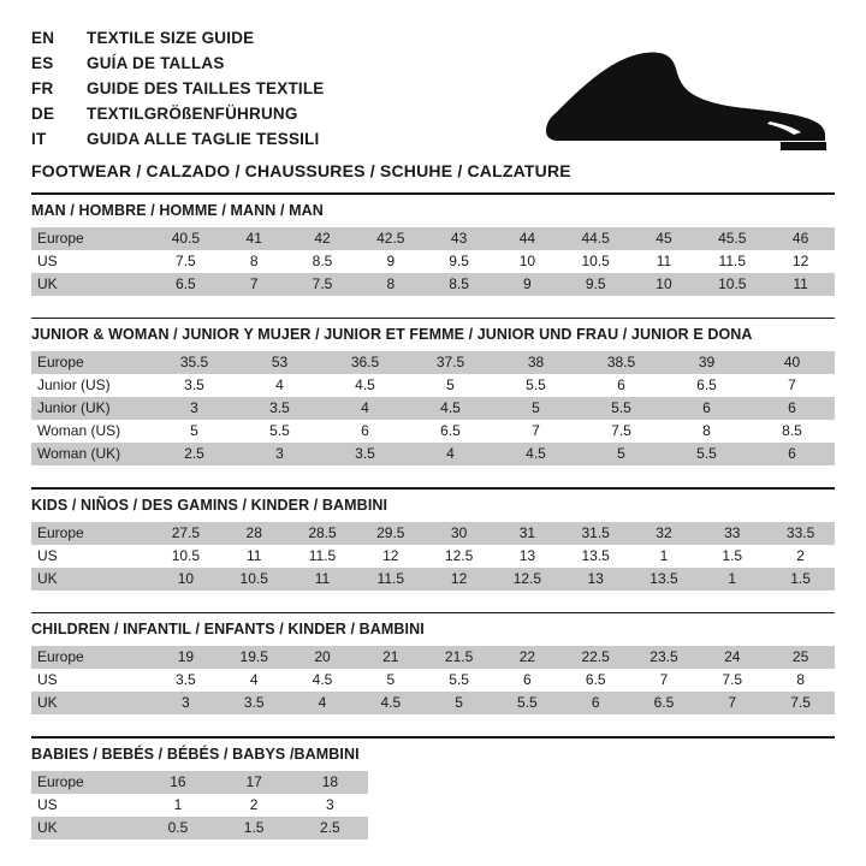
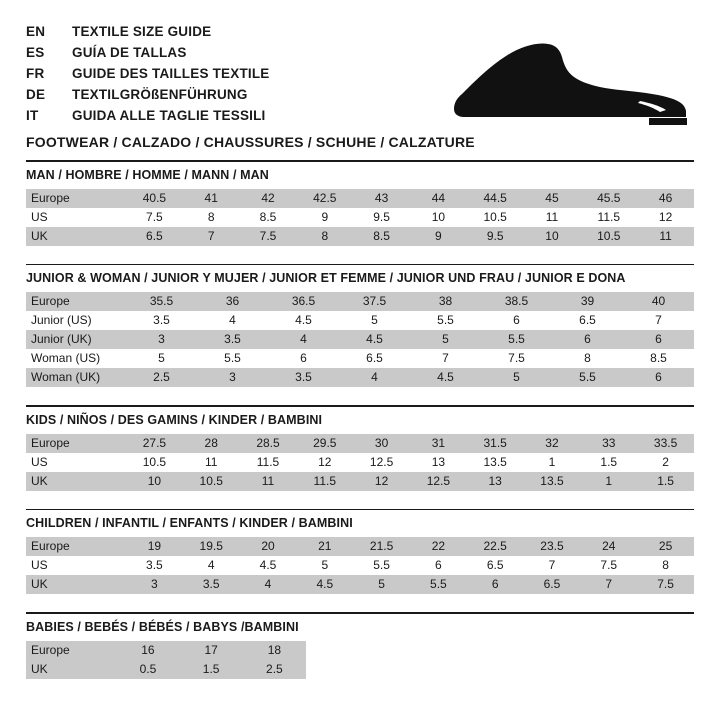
  EN
  TEXTILE SIZE GUIDE
  ES
  GUÍA DE TALLAS
  FR
  GUIDE DES TAILLES TEXTILE
  DE
  TEXTILGRÖßENFÜHRUNG
  IT
  GUIDA ALLE TAGLIE TESSILI
  FOOTWEAR / CALZADO / CHAUSSURES / SCHUHE / CALZATURE
  MAN / HOMBRE / HOMME / MANN / MAN
  Europe	40.5	41	42	42.5	43	44	44.5	45	45.5	46
  US	7.5	8	8.5	9	9.5	10	10.5	11	11.5	12
  UK	6.5	7	7.5	8	8.5	9	9.5	10	10.5	11
  JUNIOR & WOMAN / JUNIOR Y MUJER / JUNIOR ET FEMME / JUNIOR UND FRAU / JUNIOR E DONA
- Europe	35.5	53	36.5	37.5	38	38.5	39	40
+ Europe	35.5	36	36.5	37.5	38	38.5	39	40
  Junior (US)	3.5	4	4.5	5	5.5	6	6.5	7
  Junior (UK)	3	3.5	4	4.5	5	5.5	6	6
  Woman (US)	5	5.5	6	6.5	7	7.5	8	8.5
  Woman (UK)	2.5	3	3.5	4	4.5	5	5.5	6
  KIDS / NIÑOS / DES GAMINS / KINDER / BAMBINI
  Europe	27.5	28	28.5	29.5	30	31	31.5	32	33	33.5
  US	10.5	11	11.5	12	12.5	13	13.5	1	1.5	2
  UK	10	10.5	11	11.5	12	12.5	13	13.5	1	1.5
  CHILDREN / INFANTIL / ENFANTS / KINDER / BAMBINI
  Europe	19	19.5	20	21	21.5	22	22.5	23.5	24	25
  US	3.5	4	4.5	5	5.5	6	6.5	7	7.5	8
  UK	3	3.5	4	4.5	5	5.5	6	6.5	7	7.5
  BABIES / BEBÉS / BÉBÉS / BABYS /BAMBINI
  Europe	16	17	18
- US	1	2	3
  UK	0.5	1.5	2.5
